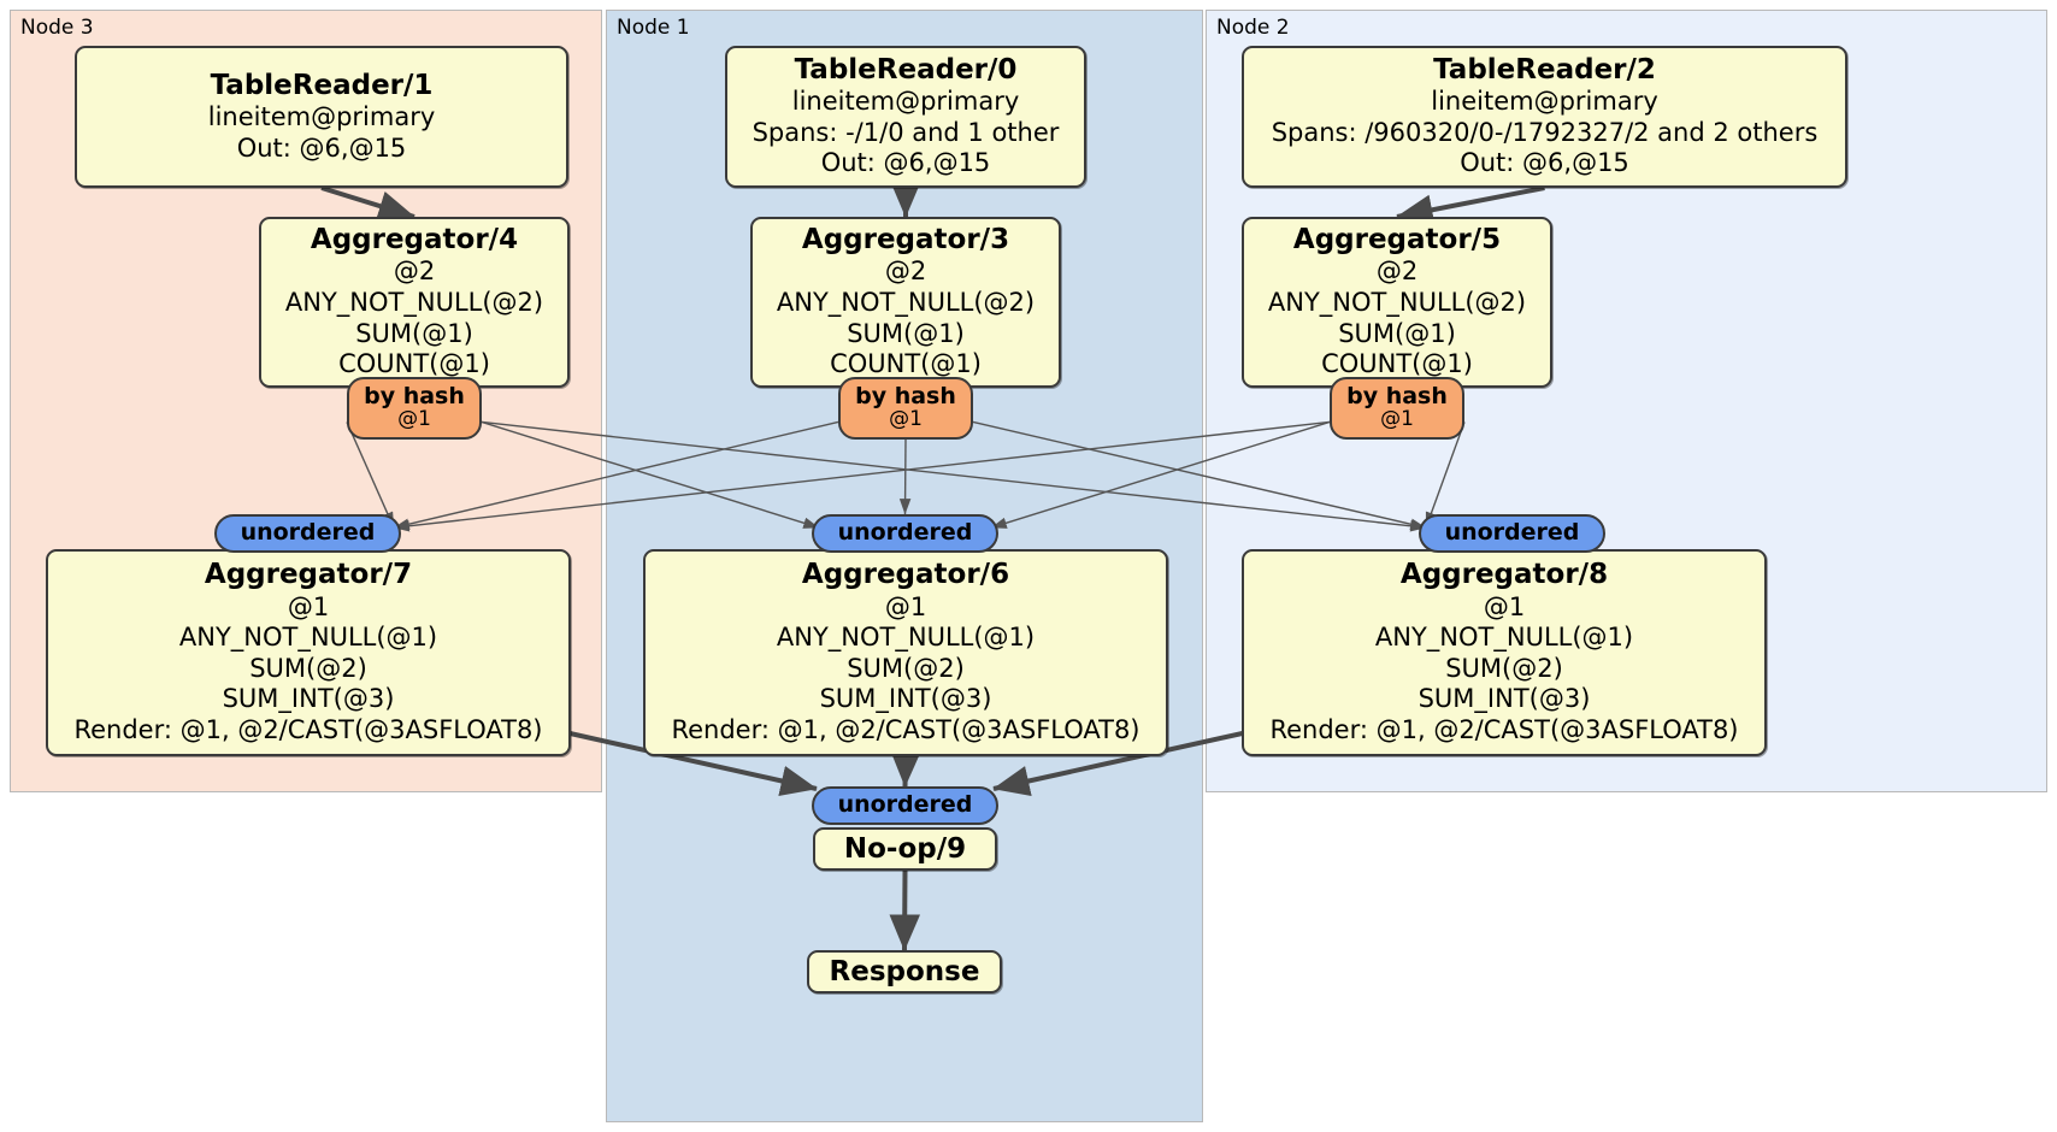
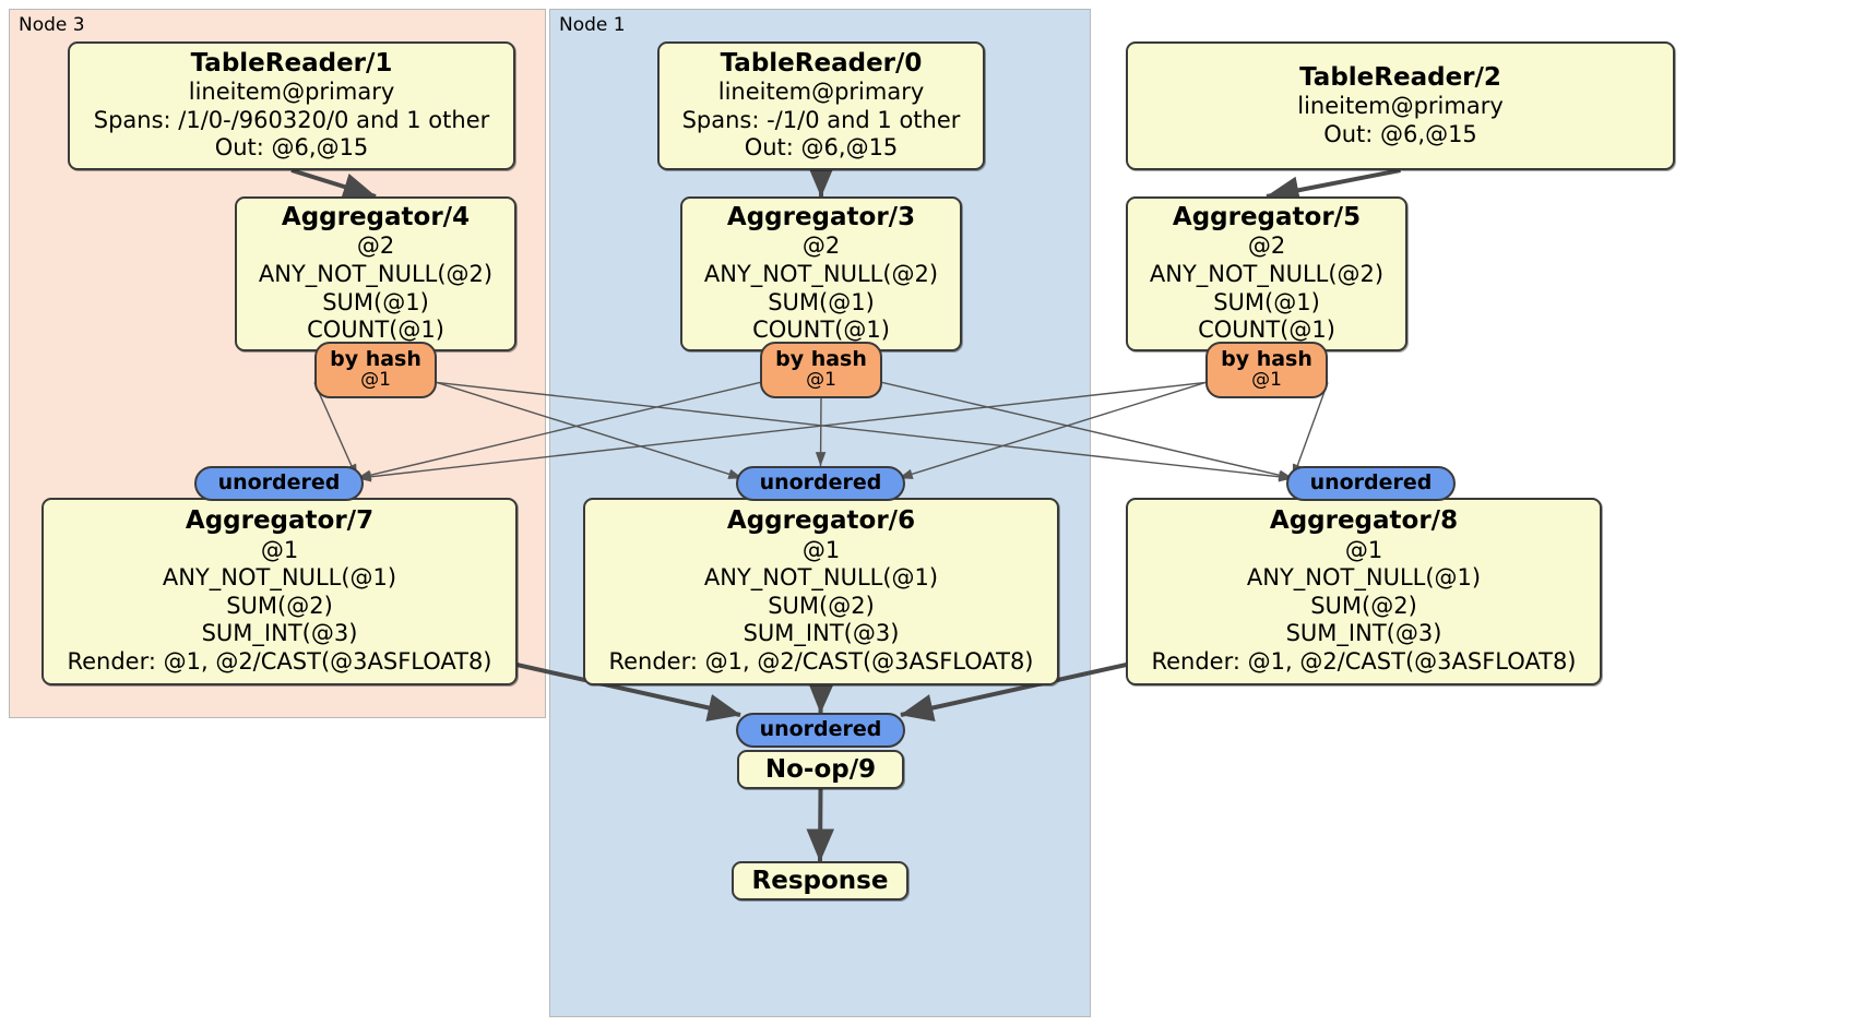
  Node 3
  Node 1
- Node 2
  TableReader/1
  lineitem@primary
+ Spans: /1/0-/960320/0 and 1 other
  Out: @6,@15
  TableReader/0
  lineitem@primary
  Spans: -/1/0 and 1 other
  Out: @6,@15
  TableReader/2
  lineitem@primary
- Spans: /960320/0-/1792327/2 and 2 others
  Out: @6,@15
  Aggregator/4
  @2
  ANY_NOT_NULL(@2)
  SUM(@1)
  COUNT(@1)
  Aggregator/3
  @2
  ANY_NOT_NULL(@2)
  SUM(@1)
  COUNT(@1)
  Aggregator/5
  @2
  ANY_NOT_NULL(@2)
  SUM(@1)
  COUNT(@1)
  by hash
  @1
  by hash
  @1
  by hash
  @1
  unordered
  unordered
  unordered
  Aggregator/7
  @1
  ANY_NOT_NULL(@1)
  SUM(@2)
  SUM_INT(@3)
  Render: @1, @2/CAST(@3ASFLOAT8)
  Aggregator/6
  @1
  ANY_NOT_NULL(@1)
  SUM(@2)
  SUM_INT(@3)
  Render: @1, @2/CAST(@3ASFLOAT8)
  Aggregator/8
  @1
  ANY_NOT_NULL(@1)
  SUM(@2)
  SUM_INT(@3)
  Render: @1, @2/CAST(@3ASFLOAT8)
  unordered
  No-op/9
  Response
